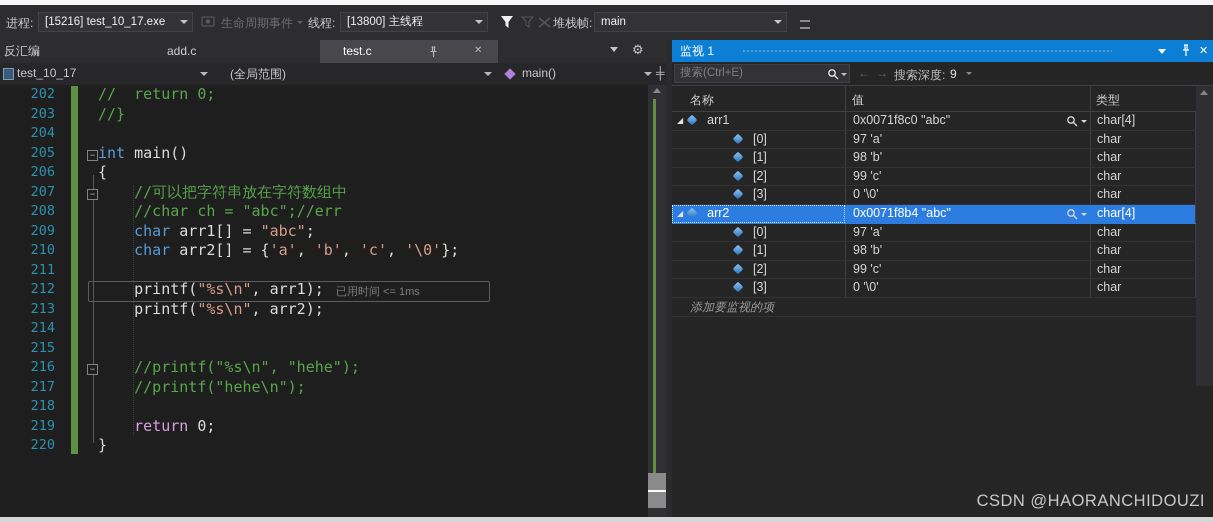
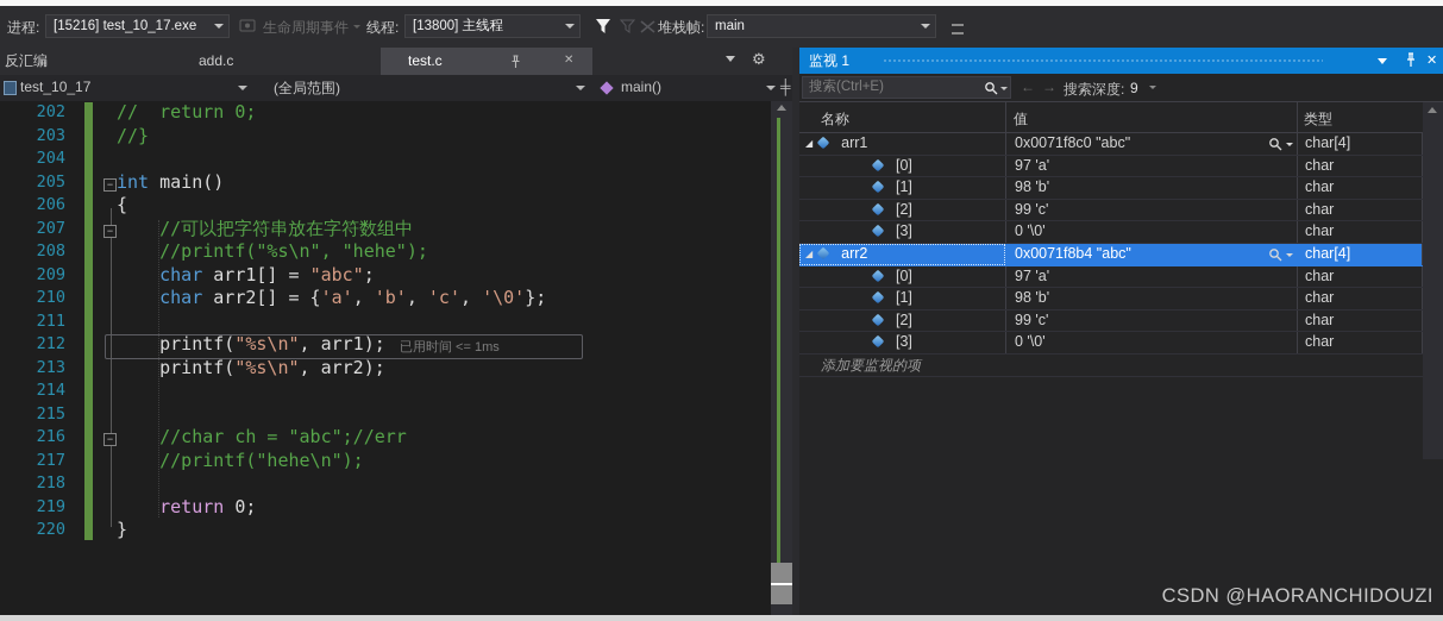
  进程:
  [15216] test_10_17.exe
  生命周期事件
  线程:
  [13800] 主线程
  堆栈帧:
  main
  ⚙
  反汇编
  add.c
  test.c
  ✕
  test_10_17
  (全局范围)
  main()
  ╪
  202 // return 0;
  203 //}
  204
  205 int main()
  206 {
  207 //可以把字符串放在字符数组中
- 208 //char ch = "abc";//err
+ 208 //printf("%s\n", "hehe");
  209 char arr1[] = "abc";
  210 char arr2[] = {'a', 'b', 'c', '\0'};
  211
  212 printf("%s\n", arr1);
  213 printf("%s\n", arr2);
  214
  215
- 216 //printf("%s\n", "hehe");
+ 216 //char ch = "abc";//err
  217 //printf("hehe\n");
  218
  219 return 0;
  220 }
  已用时间 <= 1ms
  −
  −
  −
  监视 1
  ✕
  搜索(Ctrl+E)
  ←
  →
  搜索深度:
  9
  名称
  值
  类型
  ◢ arr1
  0x0071f8c0 "abc"
  char[4]
  [0]
  97 'a'
  char
  [1]
  98 'b'
  char
  [2]
  99 'c'
  char
  [3]
  0 '\0'
  char
  ◢ arr2
  0x0071f8b4 "abc"
  char[4]
  [0]
  97 'a'
  char
  [1]
  98 'b'
  char
  [2]
  99 'c'
  char
  [3]
  0 '\0'
  char
  添加要监视的项
  CSDN @HAORANCHIDOUZI
